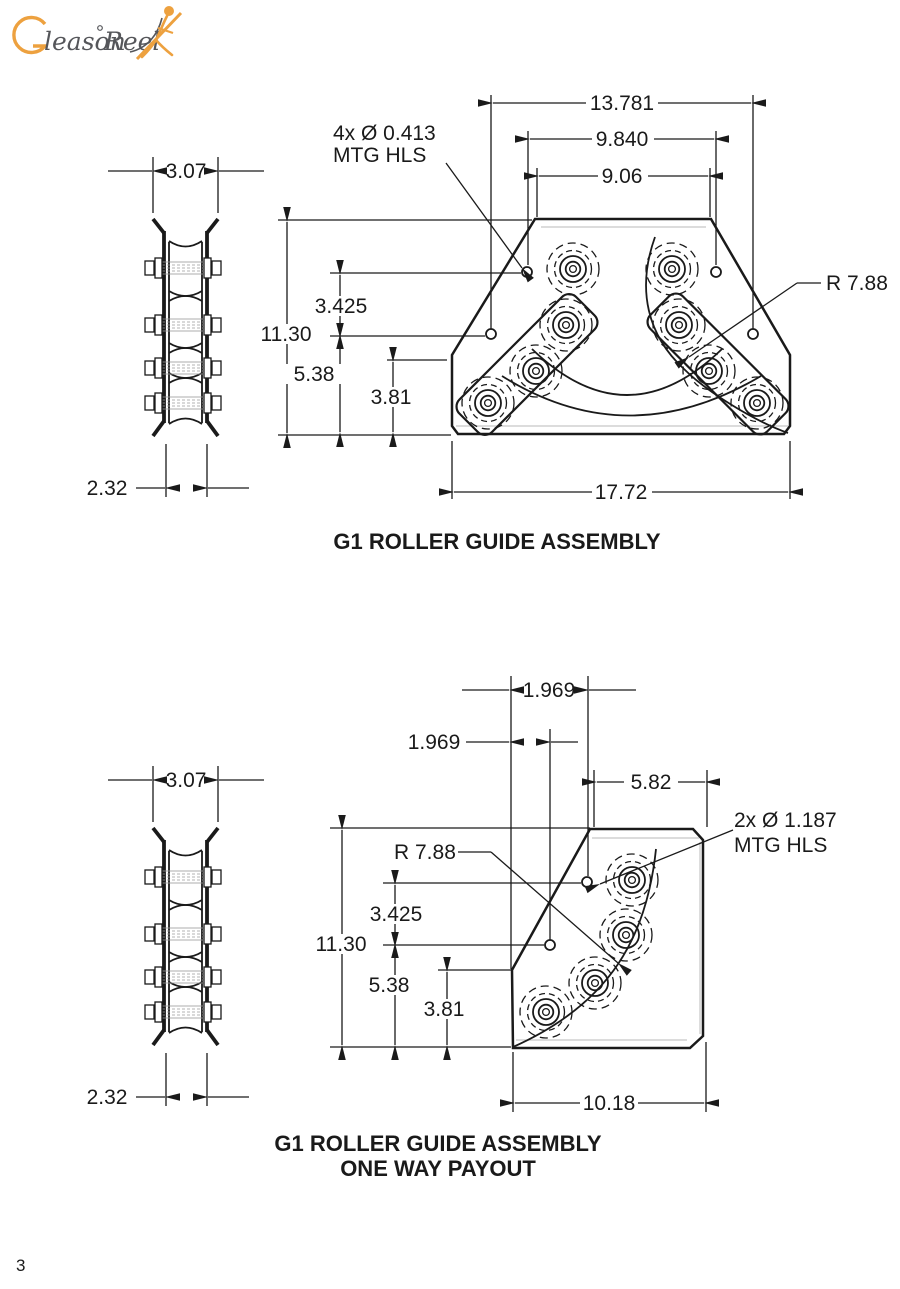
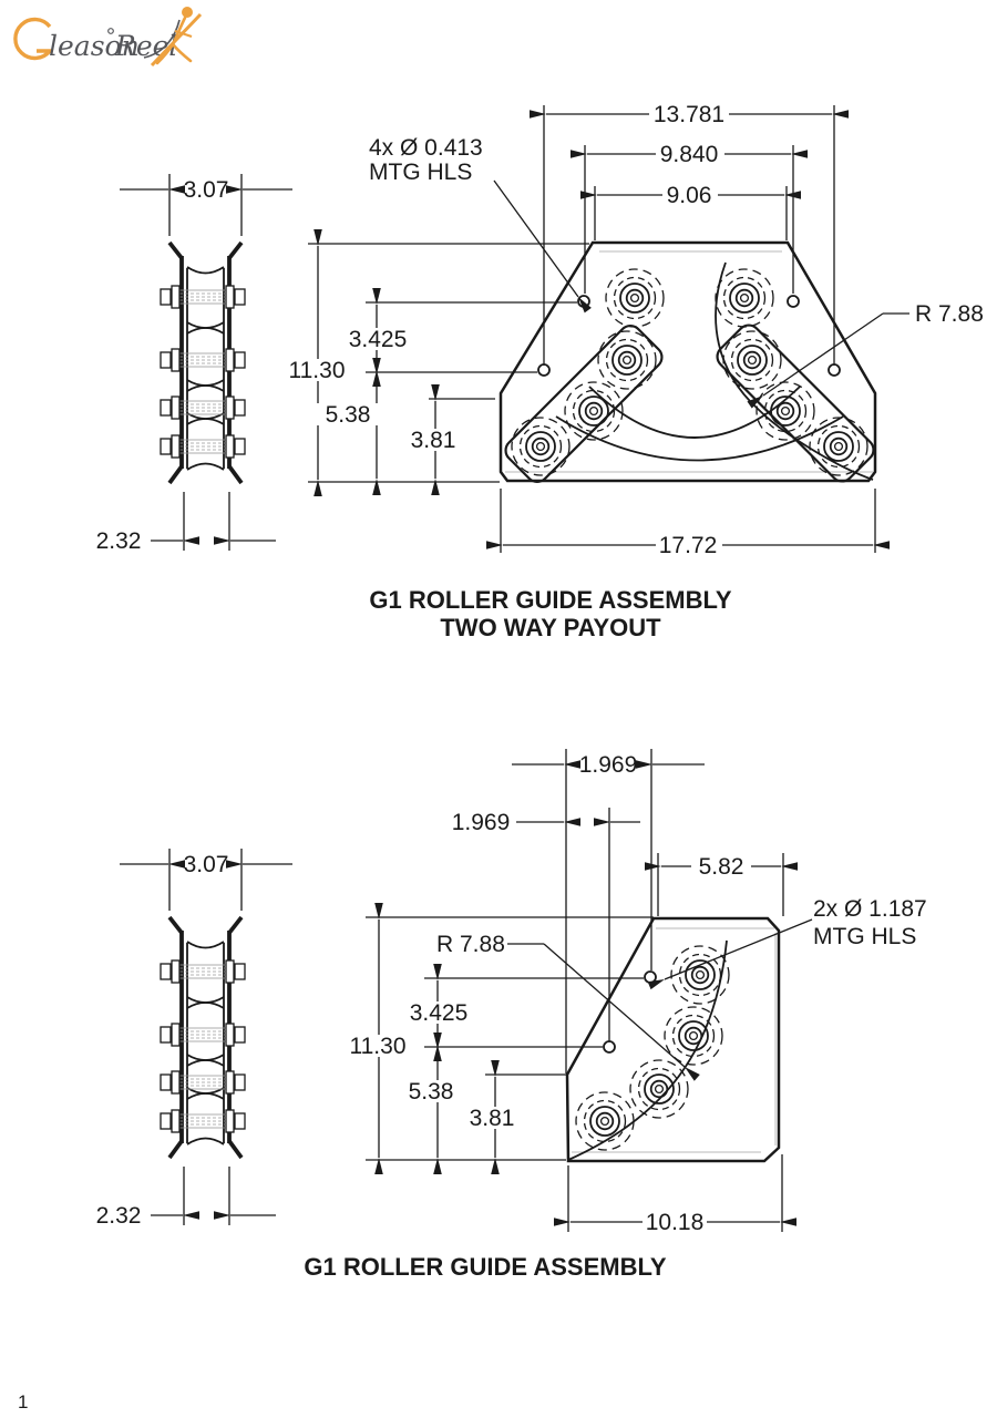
  leason
  Ree
  3.07
  2.32
  13.781
  9.840
  9.06
  17.72
  11.30
  3.425
  5.38
  3.81
  4x Ø 0.413
  MTG HLS
  R 7.88
  G1 ROLLER GUIDE ASSEMBLY
+ TWO WAY PAYOUT
  3.07
  2.32
  1.969
  1.969
  5.82
  10.18
  11.30
  3.425
  5.38
  3.81
  R 7.88
  2x Ø 1.187
  MTG HLS
  G1 ROLLER GUIDE ASSEMBLY
- ONE WAY PAYOUT
- 3
+ 1
